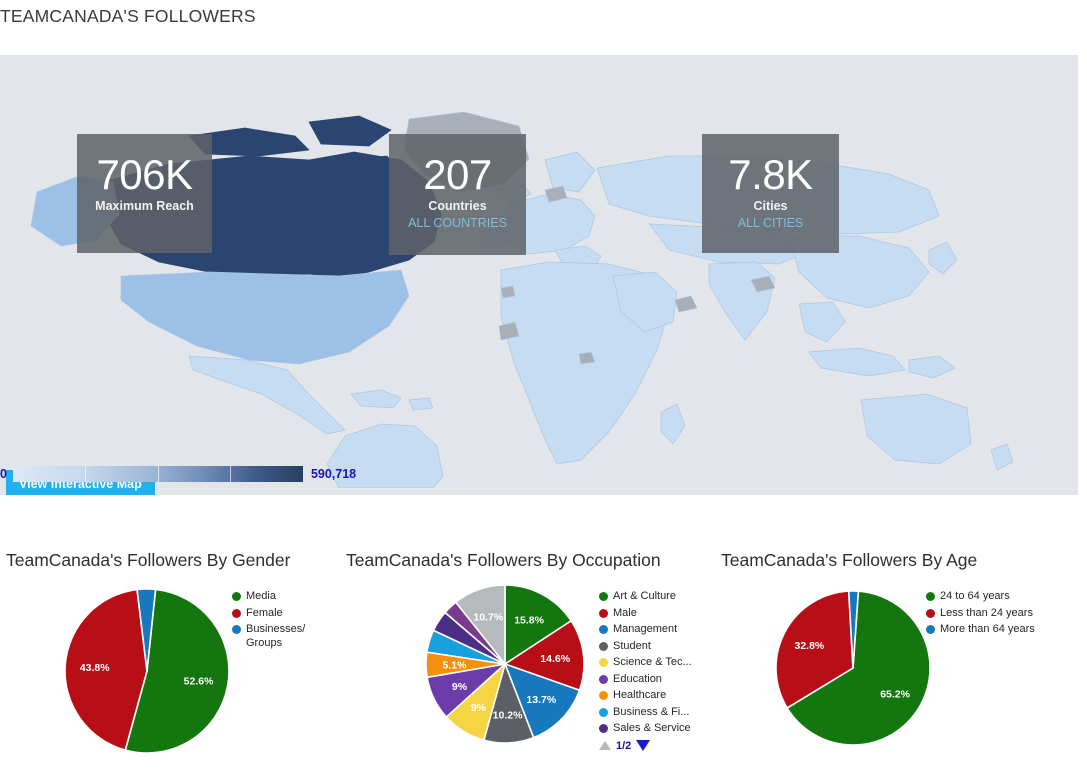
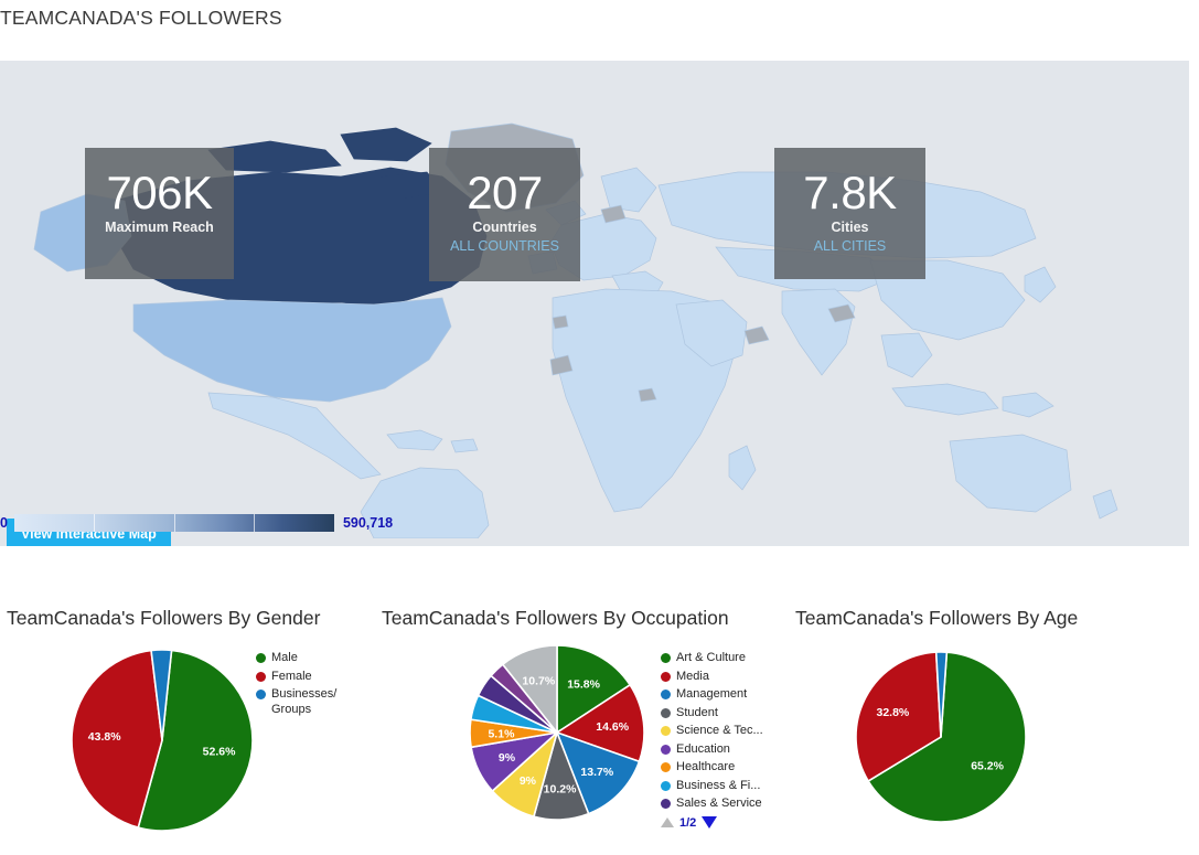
  TEAMCANADA'S FOLLOWERS
  706K
  Maximum Reach
  207
  Countries
  ALL COUNTRIES
  7.8K
  Cities
  ALL CITIES
  View Interactive Map
  0
  590,718
  TeamCanada's Followers By Gender
  52.6%
  43.8%
- Media
+ Male
  Female
  Businesses/ Groups
  TeamCanada's Followers By Occupation
  15.8%
  14.6%
  13.7%
  10.2%
  9%
  9%
  5.1%
  10.7%
  Art & Culture
- Male
+ Media
  Management
  Student
  Science & Tec...
  Education
  Healthcare
  Business & Fi...
  Sales & Service
  1/2
  TeamCanada's Followers By Age
  65.2%
  32.8%
- 24 to 64 years
- Less than 24 years
- More than 64 years
